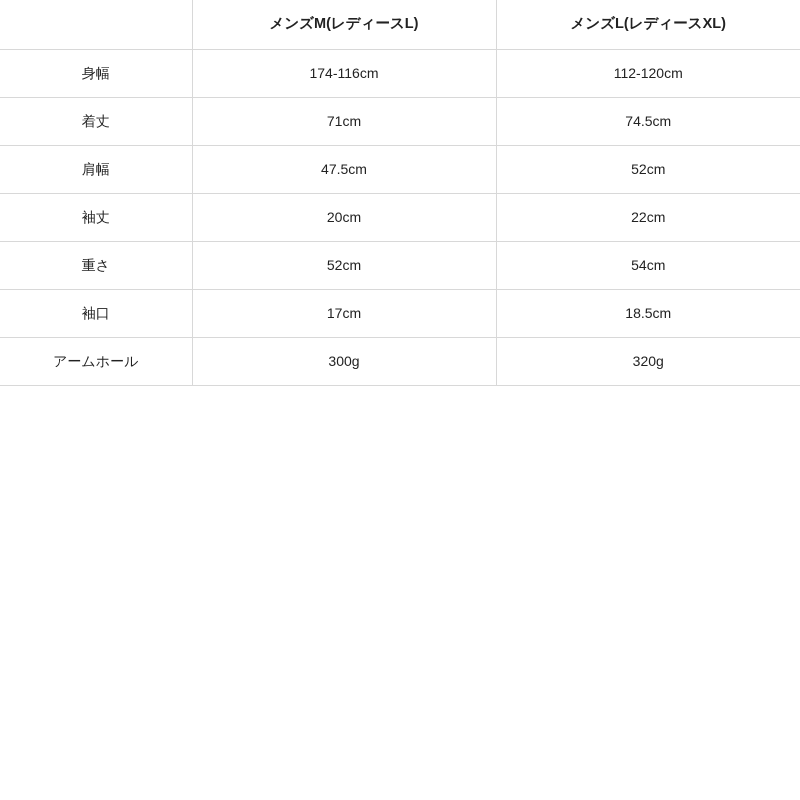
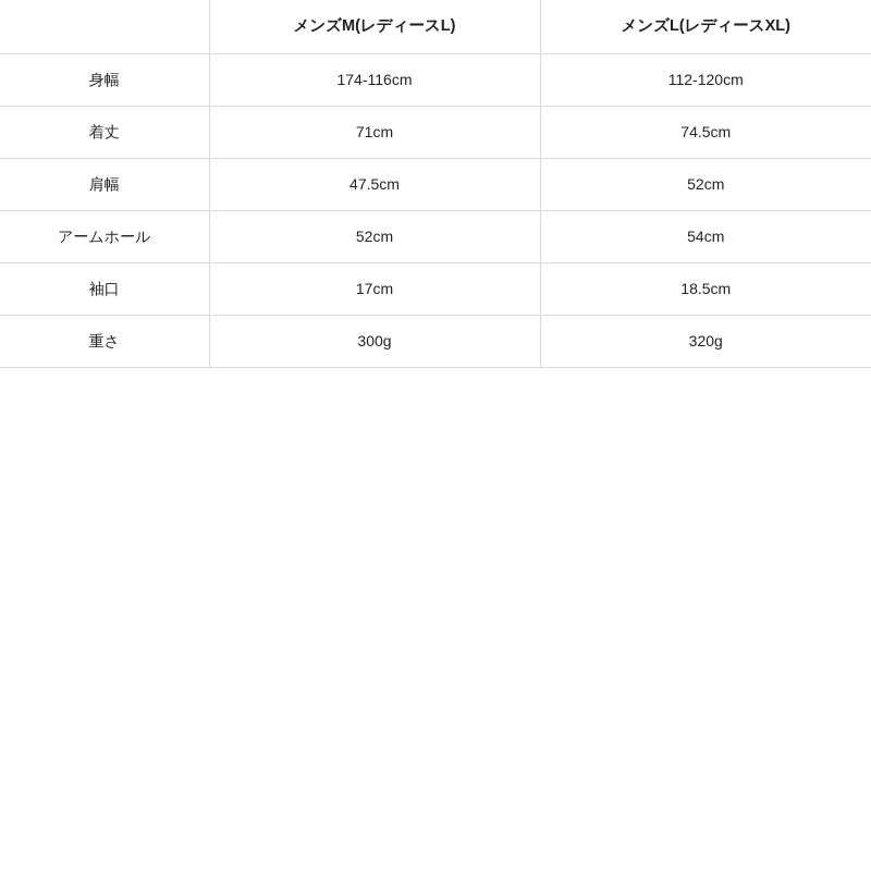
  	メンズM(レディースL)	メンズL(レディースXL)
  身幅	174-116cm	112-120cm
  着丈	71cm	74.5cm
  肩幅	47.5cm	52cm
- 袖丈	20cm	22cm
- 重さ	52cm	54cm
+ アームホール	52cm	54cm
  袖口	17cm	18.5cm
- アームホール	300g	320g
+ 重さ	300g	320g
